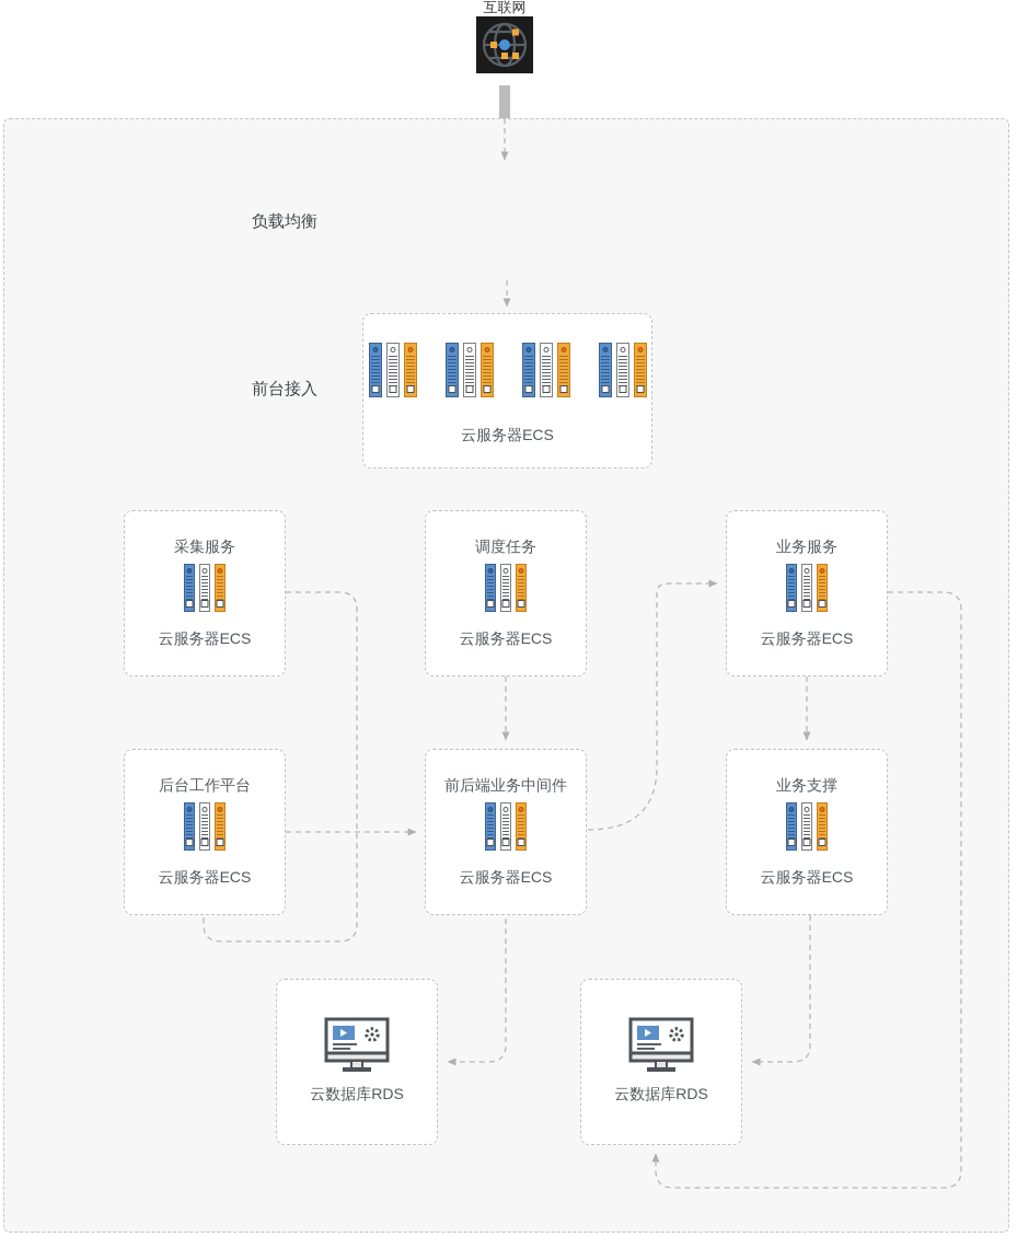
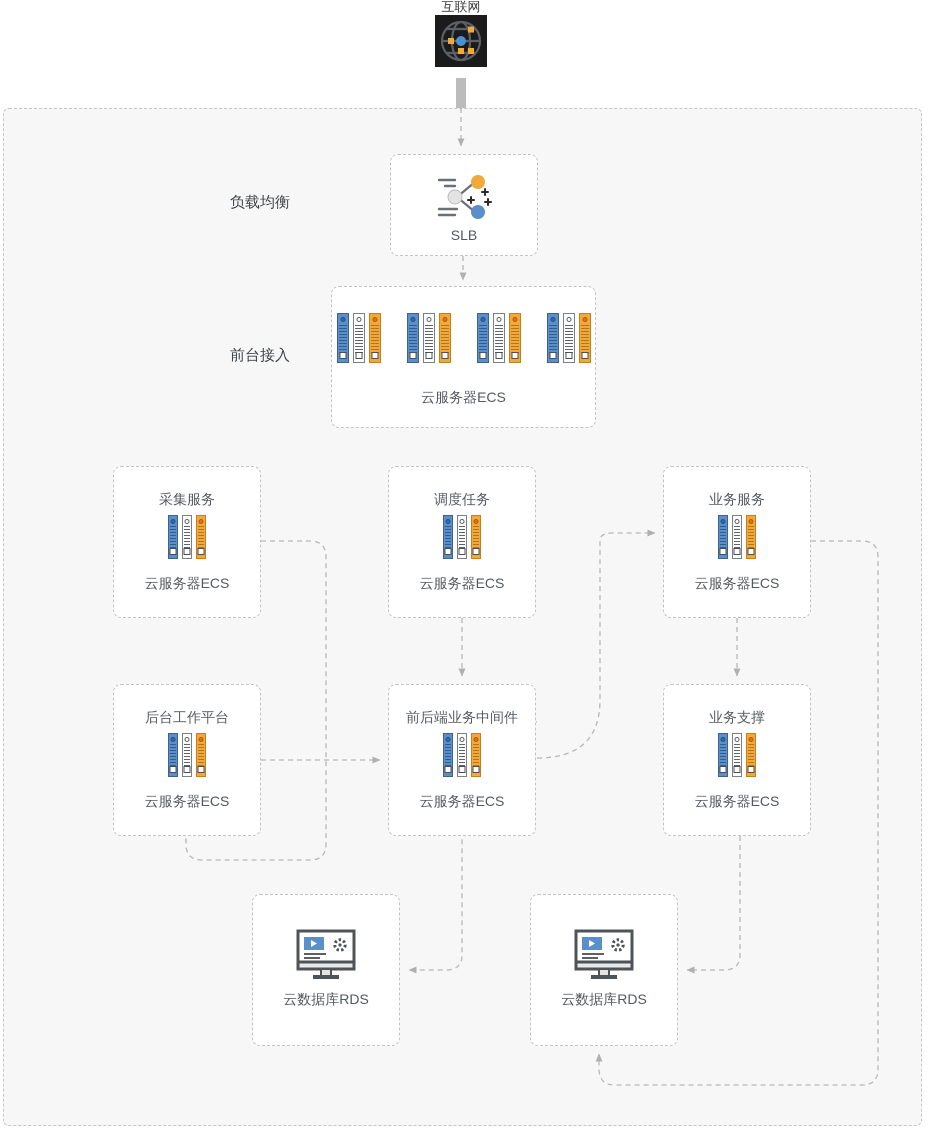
  互联网
  负载均衡
  前台接入
+ SLB
  云服务器ECS
  采集服务
  云服务器ECS
  调度任务
  云服务器ECS
  业务服务
  云服务器ECS
  后台工作平台
  云服务器ECS
  前后端业务中间件
  云服务器ECS
  业务支撑
  云服务器ECS
  云数据库RDS
  云数据库RDS
